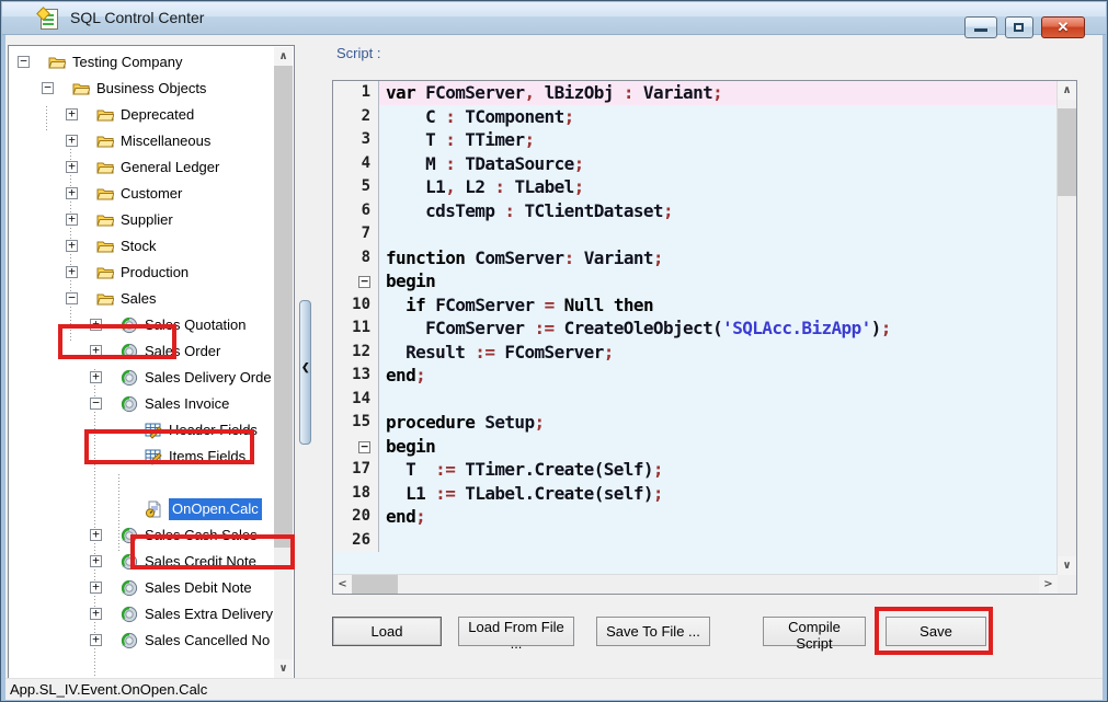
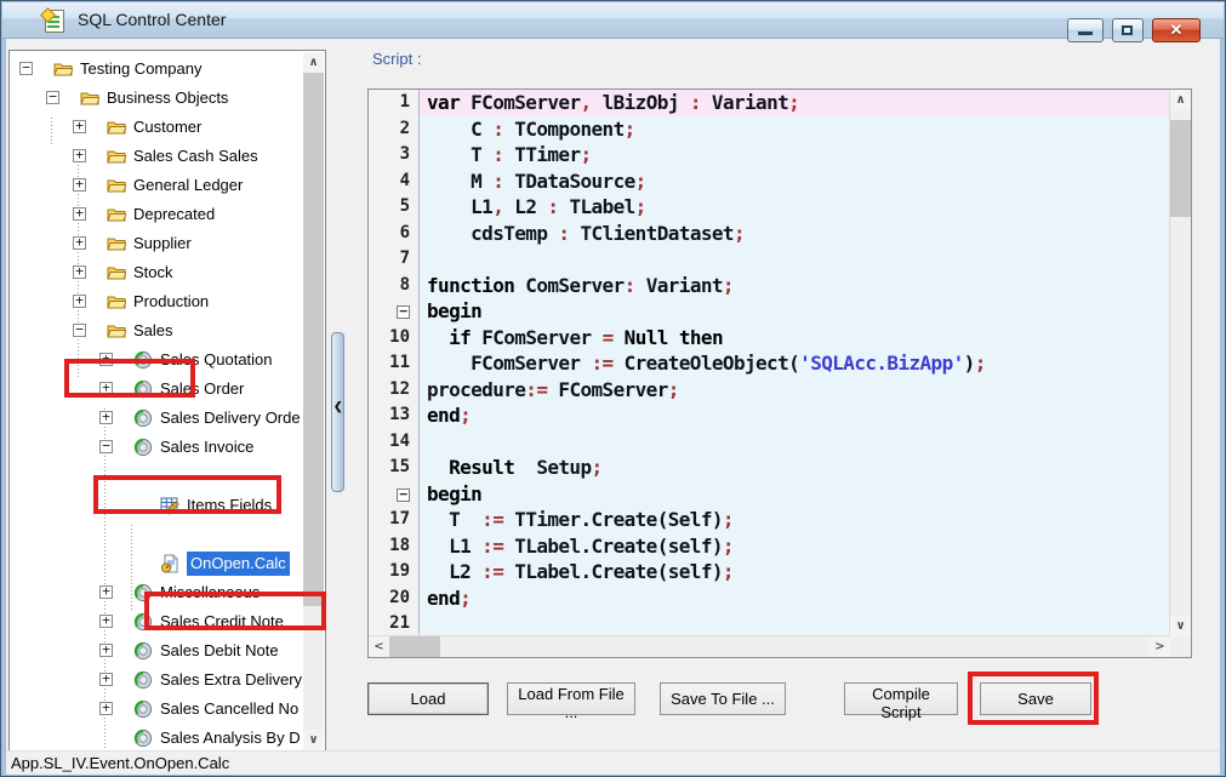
  SQL Control Center
  ✕
  ∧
  ∨
  −
  Testing Company
  −
  Business Objects
  +
- Deprecated
+ Customer
  +
- Miscellaneous
+ Sales Cash Sales
  +
  General Ledger
  +
- Customer
+ Deprecated
  +
  Supplier
  +
  Stock
  +
  Production
  −
  Sales
  +
  Sales Quotation
  +
  Sales Order
  +
  Sales Delivery Orde
  −
  Sales Invoice
- Header Fields
  Items Fields
  OnOpen.Calc
  +
- Sales Cash Sales
+ Miscellaneous
  +
  Sales Credit Note
  +
  Sales Debit Note
  +
  Sales Extra Delivery
  +
  Sales Cancelled No
+ Sales Analysis By D
  ❮
  Script :
  1
  var FComServer, lBizObj : Variant;
  2
  C : TComponent;
  3
  T : TTimer;
  4
  M : TDataSource;
  5
  L1, L2 : TLabel;
  6
  cdsTemp : TClientDataset;
  7
  8
  function ComServer: Variant;
  −
  begin
  10
  if FComServer = Null then
  11
  FComServer := CreateOleObject('SQLAcc.BizApp');
  12
- Result := FComServer;
+ procedure:= FComServer;
  13
  end;
  14
  15
- procedure Setup;
+ Result Setup;
  −
  begin
  17
  T := TTimer.Create(Self);
  18
  L1 := TLabel.Create(self);
+ 19
+ L2 := TLabel.Create(self);
  20
  end;
- 26
+ 21
  ∧
  ∨
  <
  >
  Load
  Load From File ...
  Save To File ...
  Compile Script
  Save
  App.SL_IV.Event.OnOpen.Calc
